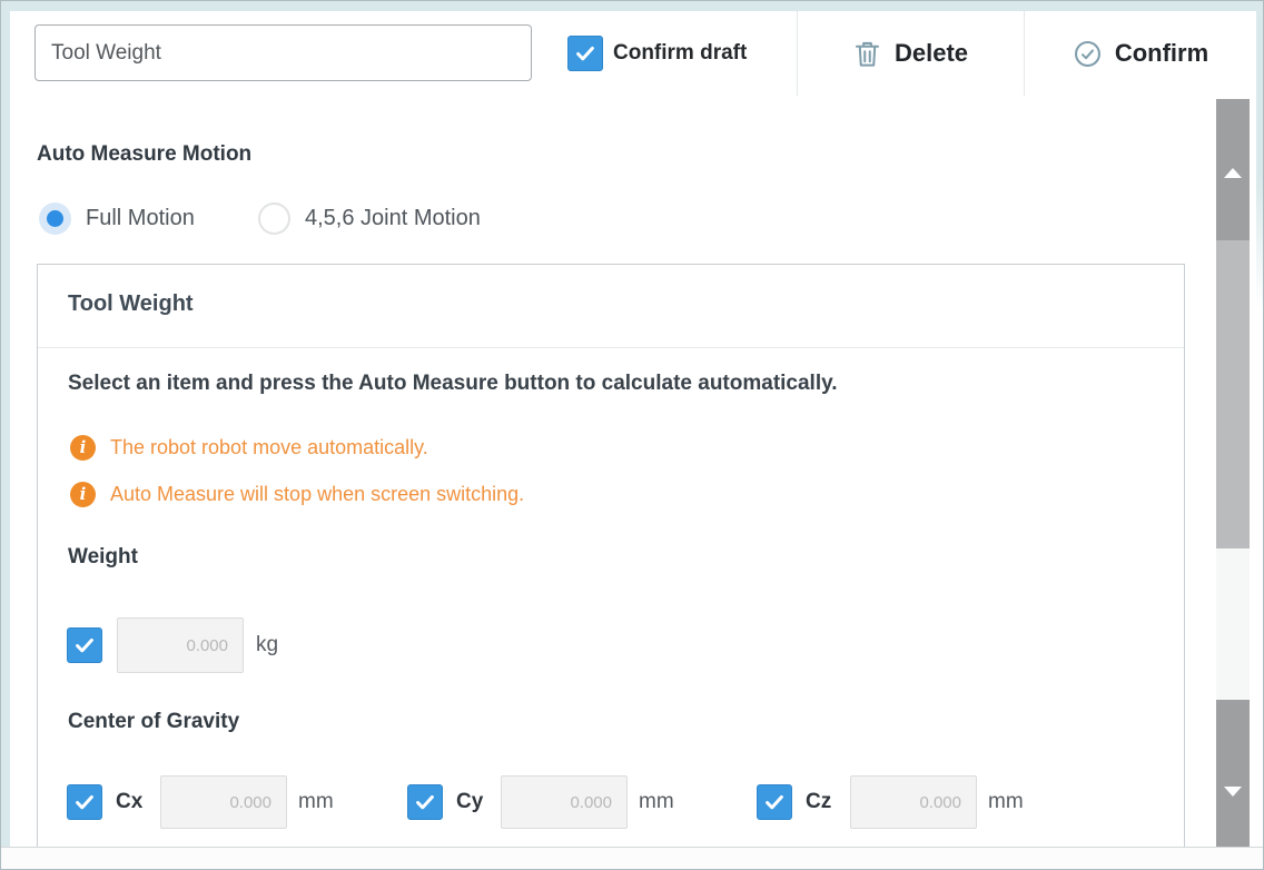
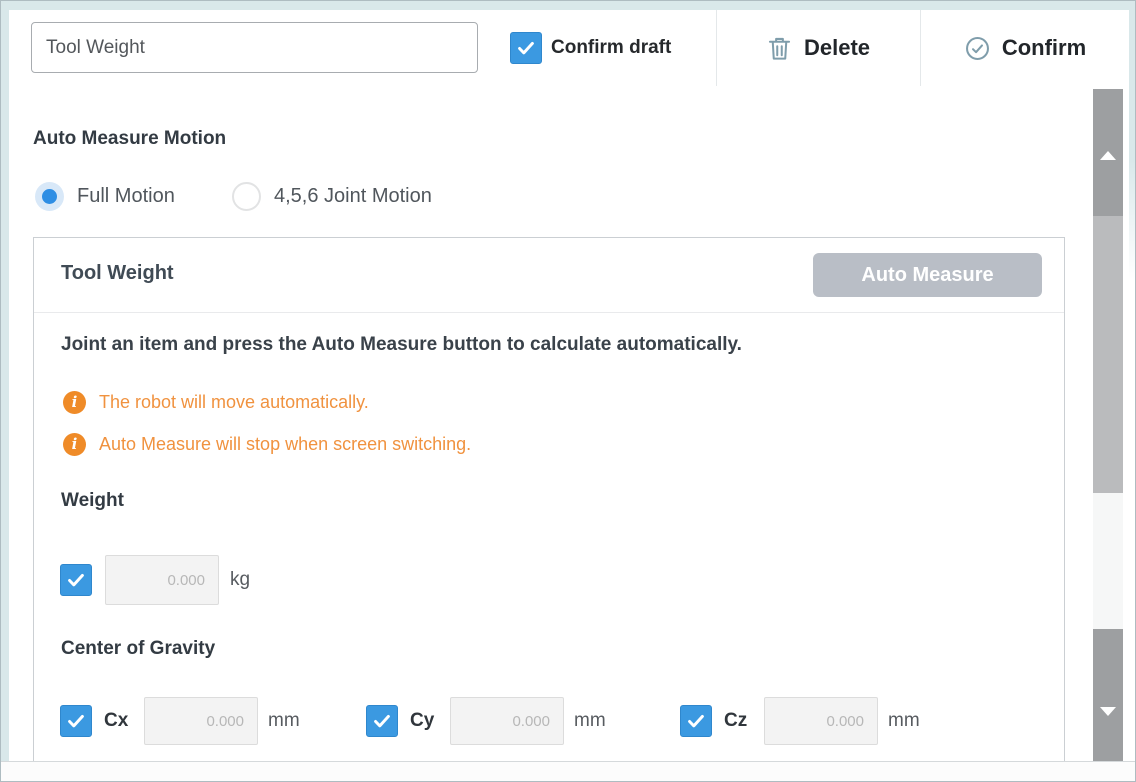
  Tool Weight
  Confirm draft
  Delete
  Confirm
  Auto Measure Motion
  Full Motion
  4,5,6 Joint Motion
  Tool Weight
+ Auto Measure
- Select an item and press the Auto Measure button to calculate automatically.
+ Joint an item and press the Auto Measure button to calculate automatically.
  i
- The robot robot move automatically.
+ The robot will move automatically.
  i
  Auto Measure will stop when screen switching.
  Weight
  0.000
  kg
  Center of Gravity
  Cx
  0.000
  mm
  Cy
  0.000
  mm
  Cz
  0.000
  mm
